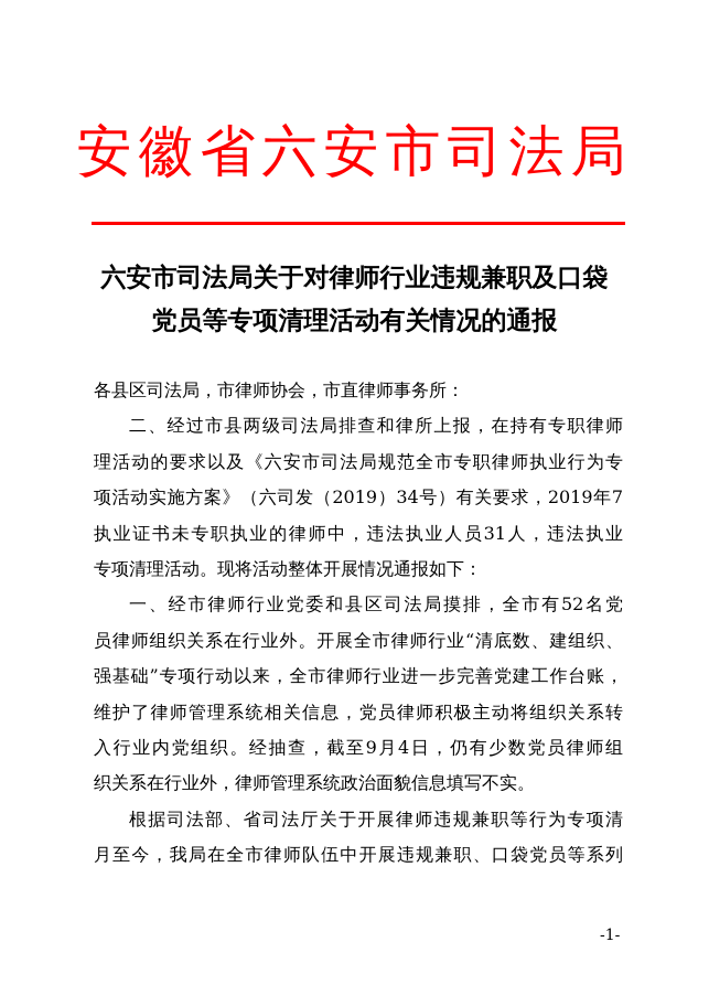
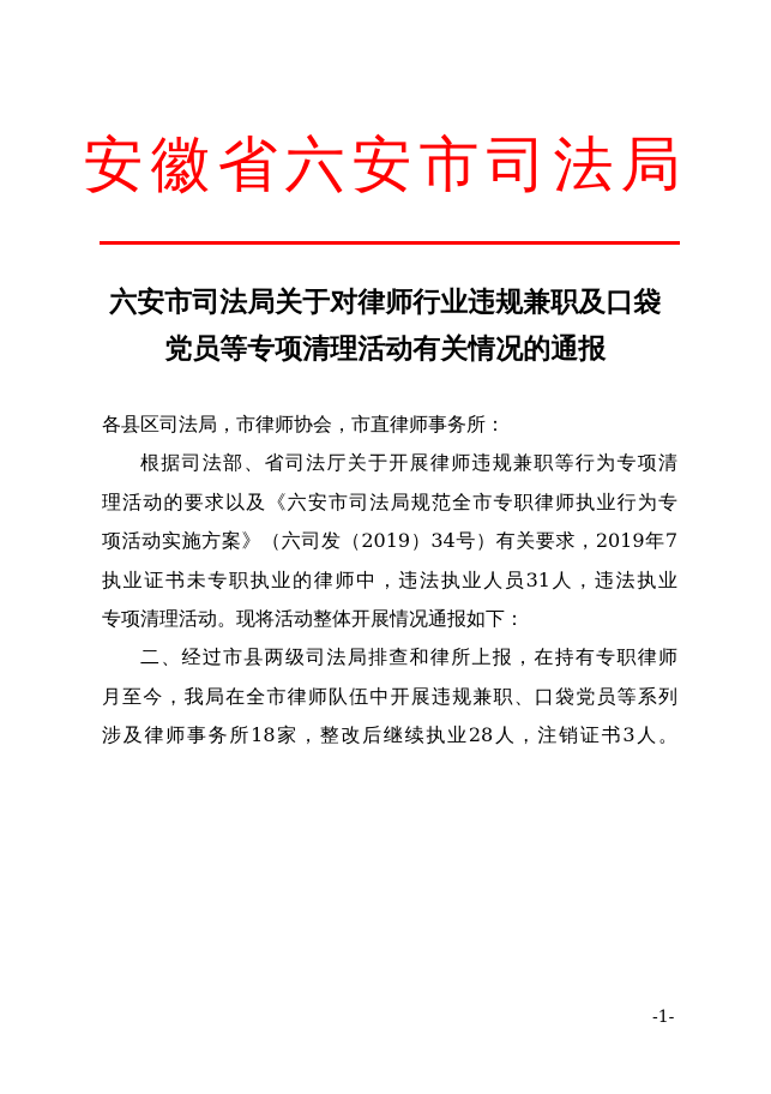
  安徽省六安市司法局
  六安市司法局关于对律师行业违规兼职及口袋
  党员等专项清理活动有关情况的通报
  各县区司法局，市律师协会，市直律师事务所：
- 二、经过市县两级司法局排查和律所上报，在持有专职律师
+ 根据司法部、省司法厅关于开展律师违规兼职等行为专项清
  理活动的要求以及《六安市司法局规范全市专职律师执业行为专
  项活动实施方案》（六司发（2019）34号）有关要求，2019年7
  执业证书未专职执业的律师中，违法执业人员31人，违法执业
  专项清理活动。现将活动整体开展情况通报如下：
- 一、经市律师行业党委和县区司法局摸排，全市有52名党
- 员律师组织关系在行业外。开展全市律师行业“清底数、建组织、
- 强基础”专项行动以来，全市律师行业进一步完善党建工作台账，
- 维护了律师管理系统相关信息，党员律师积极主动将组织关系转
- 入行业内党组织。经抽查，截至9月4日，仍有少数党员律师组
- 织关系在行业外，律师管理系统政治面貌信息填写不实。
- 根据司法部、省司法厅关于开展律师违规兼职等行为专项清
+ 二、经过市县两级司法局排查和律所上报，在持有专职律师
  月至今，我局在全市律师队伍中开展违规兼职、口袋党员等系列
+ 涉及律师事务所18家，整改后继续执业28人，注销证书3人。
  -1-
